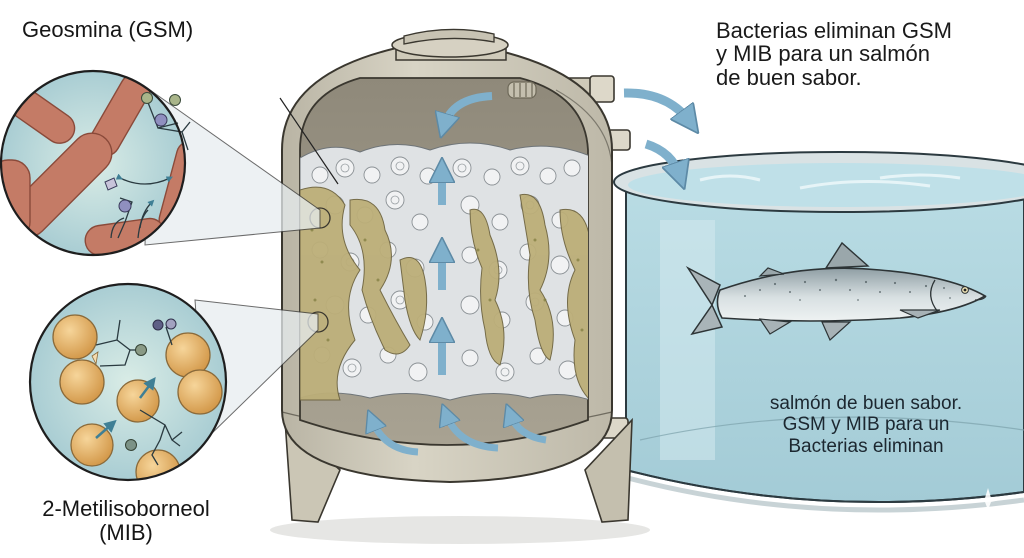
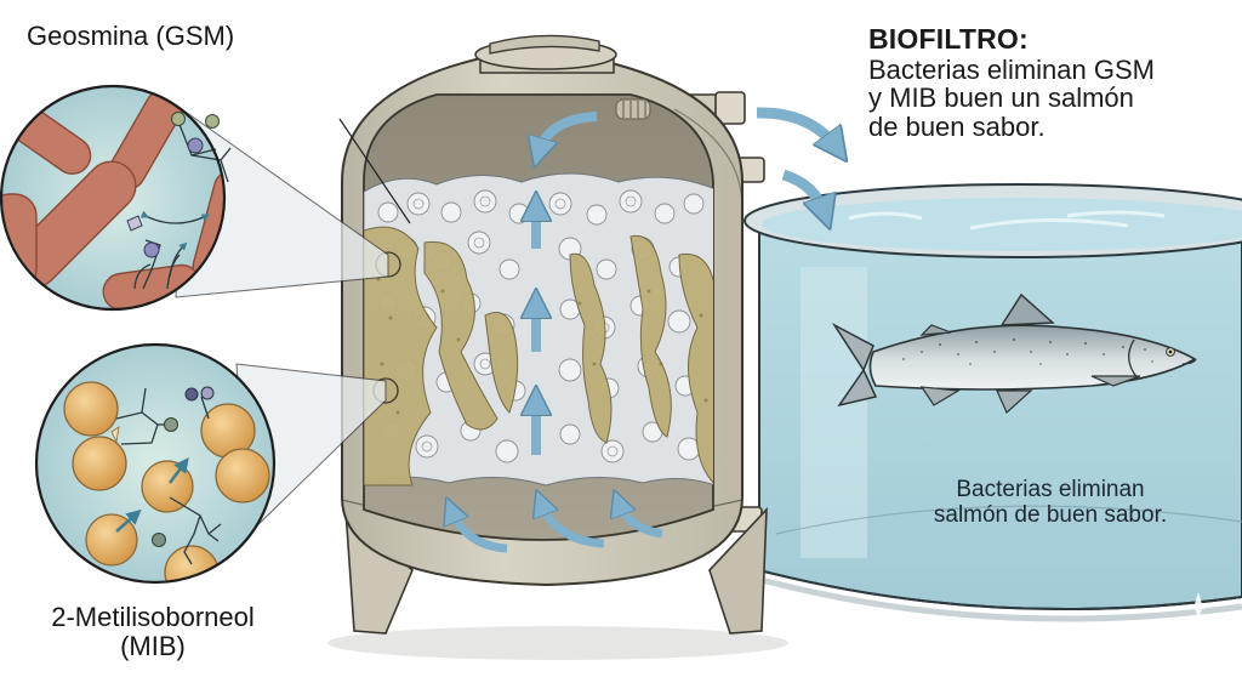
  Geosmina (GSM)
  2-Metilisoborneol
  (MIB)
+ BIOFILTRO:
  Bacterias eliminan GSM
- y MIB para un salmón
+ y MIB buen un salmón
  de buen sabor.
- salmón de buen sabor.
+ Bacterias eliminan
- GSM y MIB para un
- Bacterias eliminan
+ salmón de buen sabor.
